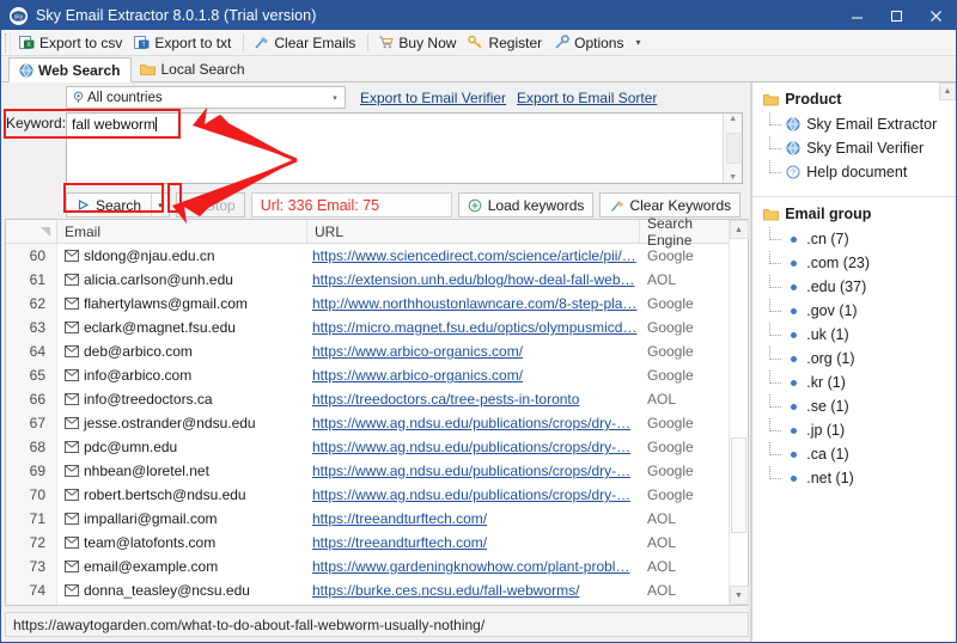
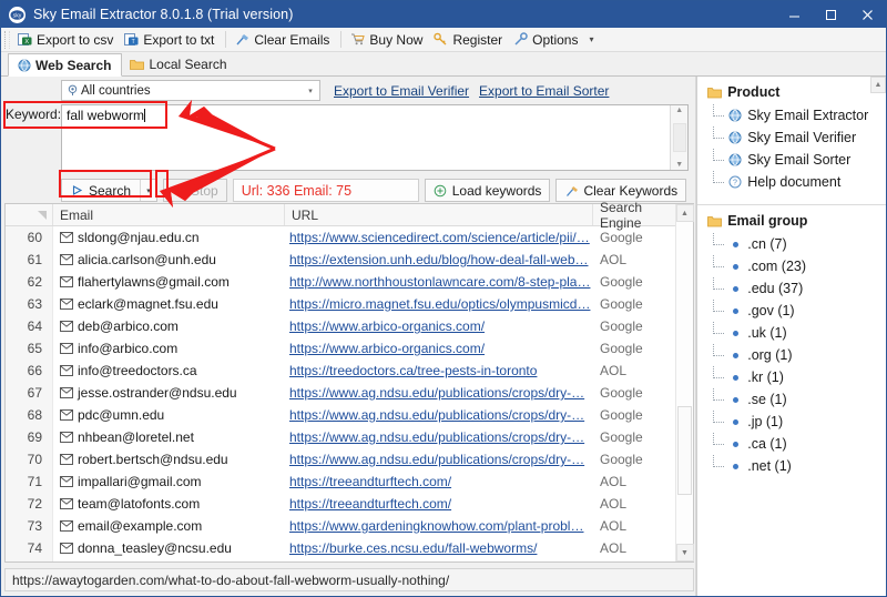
  Sky Email Extractor 8.0.1.8 (Trial version)
  Export to csv
  Export to txt
  Clear Emails
  Buy Now
  Register
  Options
  ▾
  Web Search
  Local Search
  All countries
  Export to Email Verifier
  Export to Email Sorter
  Keyword:
  fall webworm
  Search
  top
  Url: 336 Email: 75
  Load keywords
  Clear Keywords
  Email
  URL
  Search Engine
  60
  sldong@njau.edu.cn
  https://www.sciencedirect.com/science/article/pii/…
  Google
  61
  alicia.carlson@unh.edu
  https://extension.unh.edu/blog/how-deal-fall-web…
  AOL
  62
  flahertylawns@gmail.com
  http://www.northhoustonlawncare.com/8-step-pla…
  Google
  63
  eclark@magnet.fsu.edu
  https://micro.magnet.fsu.edu/optics/olympusmicd…
  Google
  64
  deb@arbico.com
  https://www.arbico-organics.com/
  Google
  65
  info@arbico.com
  https://www.arbico-organics.com/
  Google
  66
  info@treedoctors.ca
  https://treedoctors.ca/tree-pests-in-toronto
  AOL
  67
  jesse.ostrander@ndsu.edu
  https://www.ag.ndsu.edu/publications/crops/dry-…
  Google
  68
  pdc@umn.edu
  https://www.ag.ndsu.edu/publications/crops/dry-…
  Google
  69
  nhbean@loretel.net
  https://www.ag.ndsu.edu/publications/crops/dry-…
  Google
  70
  robert.bertsch@ndsu.edu
  https://www.ag.ndsu.edu/publications/crops/dry-…
  Google
  71
  impallari@gmail.com
  https://treeandturftech.com/
  AOL
  72
  team@latofonts.com
  https://treeandturftech.com/
  AOL
  73
  email@example.com
  https://www.gardeningknowhow.com/plant-probl…
  AOL
  74
  donna_teasley@ncsu.edu
  https://burke.ces.ncsu.edu/fall-webworms/
  AOL
  https://awaytogarden.com/what-to-do-about-fall-webworm-usually-nothing/
  Product
  Sky Email Extractor
  Sky Email Verifier
+ Sky Email Sorter
  Help document
  Email group
  .cn (7)
  .com (23)
  .edu (37)
  .gov (1)
  .uk (1)
  .org (1)
  .kr (1)
  .se (1)
  .jp (1)
  .ca (1)
  .net (1)
